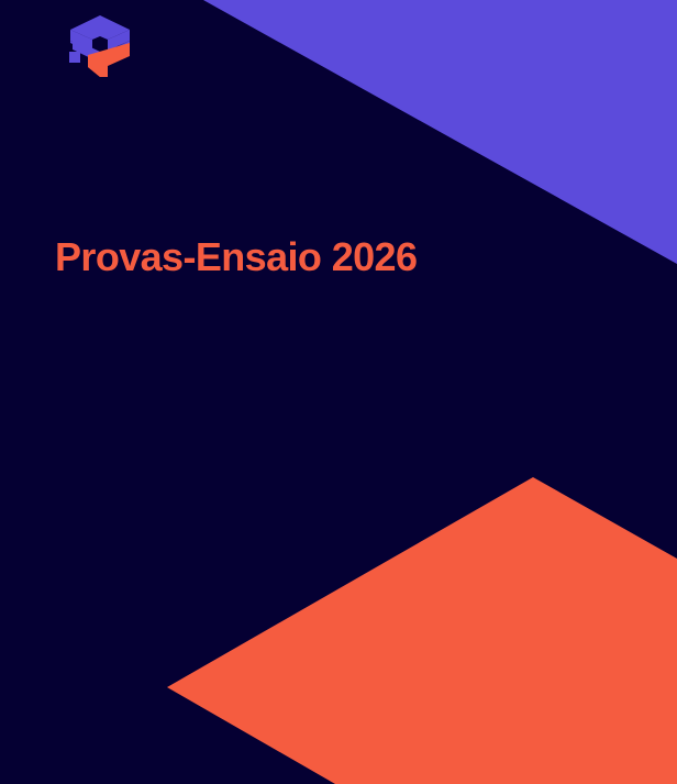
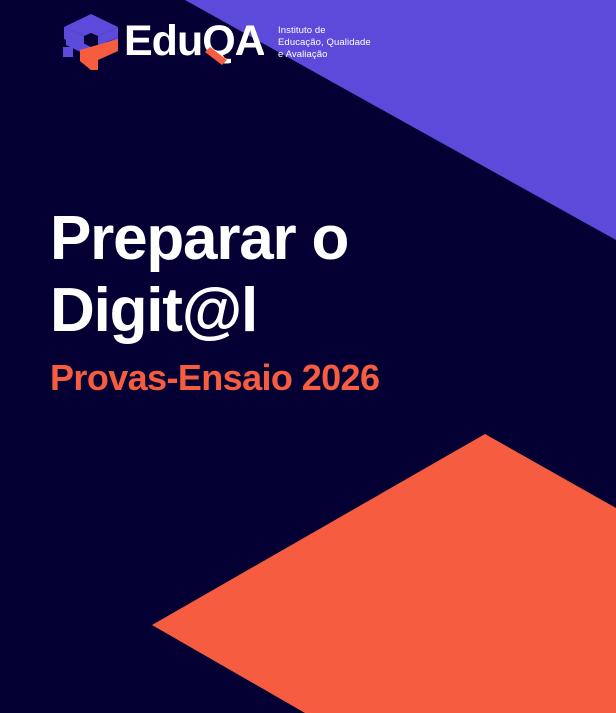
+ EduQA
+ Instituto de
+ Educação, Qualidade
+ e Avaliação
+ Preparar o Digit@l
  Provas-Ensaio 2026
